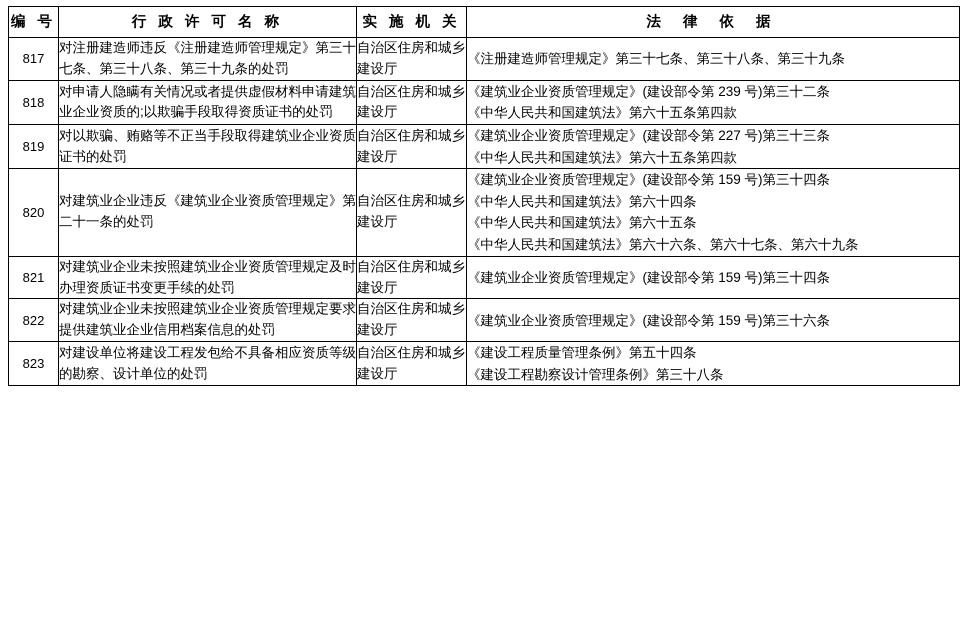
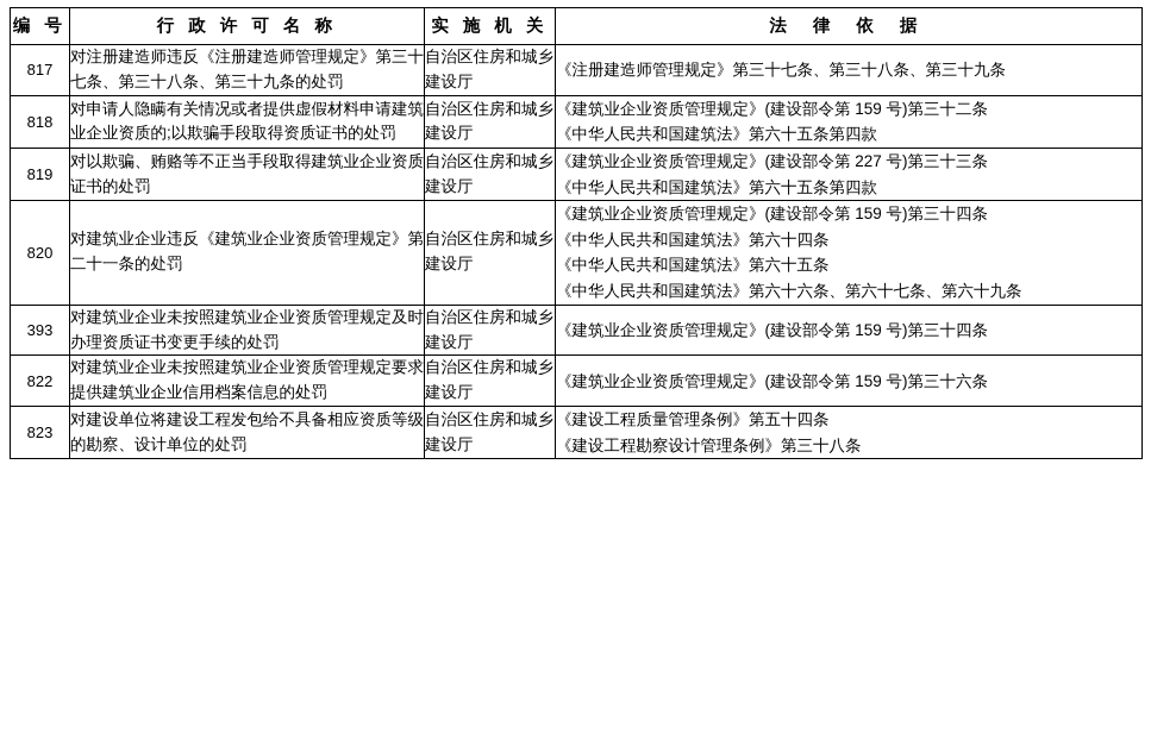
  编 号	行 政 许 可 名 称	实 施 机 关	法 律 依 据
  817	对注册建造师违反《注册建造师管理规定》第三十七条、第三十八条、第三十九条的处罚	自治区住房和城乡建设厅	《注册建造师管理规定》第三十七条、第三十八条、第三十九条
- 818	对申请人隐瞒有关情况或者提供虚假材料申请建筑业企业资质的;以欺骗手段取得资质证书的处罚	自治区住房和城乡建设厅	《建筑业企业资质管理规定》(建设部令第 239 号)第三十二条《中华人民共和国建筑法》第六十五条第四款
+ 818	对申请人隐瞒有关情况或者提供虚假材料申请建筑业企业资质的;以欺骗手段取得资质证书的处罚	自治区住房和城乡建设厅	《建筑业企业资质管理规定》(建设部令第 159 号)第三十二条《中华人民共和国建筑法》第六十五条第四款
  819	对以欺骗、贿赂等不正当手段取得建筑业企业资质证书的处罚	自治区住房和城乡建设厅	《建筑业企业资质管理规定》(建设部令第 227 号)第三十三条《中华人民共和国建筑法》第六十五条第四款
  820	对建筑业企业违反《建筑业企业资质管理规定》第二十一条的处罚	自治区住房和城乡建设厅	《建筑业企业资质管理规定》(建设部令第 159 号)第三十四条《中华人民共和国建筑法》第六十四条《中华人民共和国建筑法》第六十五条《中华人民共和国建筑法》第六十六条、第六十七条、第六十九条
- 821	对建筑业企业未按照建筑业企业资质管理规定及时办理资质证书变更手续的处罚	自治区住房和城乡建设厅	《建筑业企业资质管理规定》(建设部令第 159 号)第三十四条
+ 393	对建筑业企业未按照建筑业企业资质管理规定及时办理资质证书变更手续的处罚	自治区住房和城乡建设厅	《建筑业企业资质管理规定》(建设部令第 159 号)第三十四条
  822	对建筑业企业未按照建筑业企业资质管理规定要求提供建筑业企业信用档案信息的处罚	自治区住房和城乡建设厅	《建筑业企业资质管理规定》(建设部令第 159 号)第三十六条
  823	对建设单位将建设工程发包给不具备相应资质等级的勘察、设计单位的处罚	自治区住房和城乡建设厅	《建设工程质量管理条例》第五十四条《建设工程勘察设计管理条例》第三十八条
